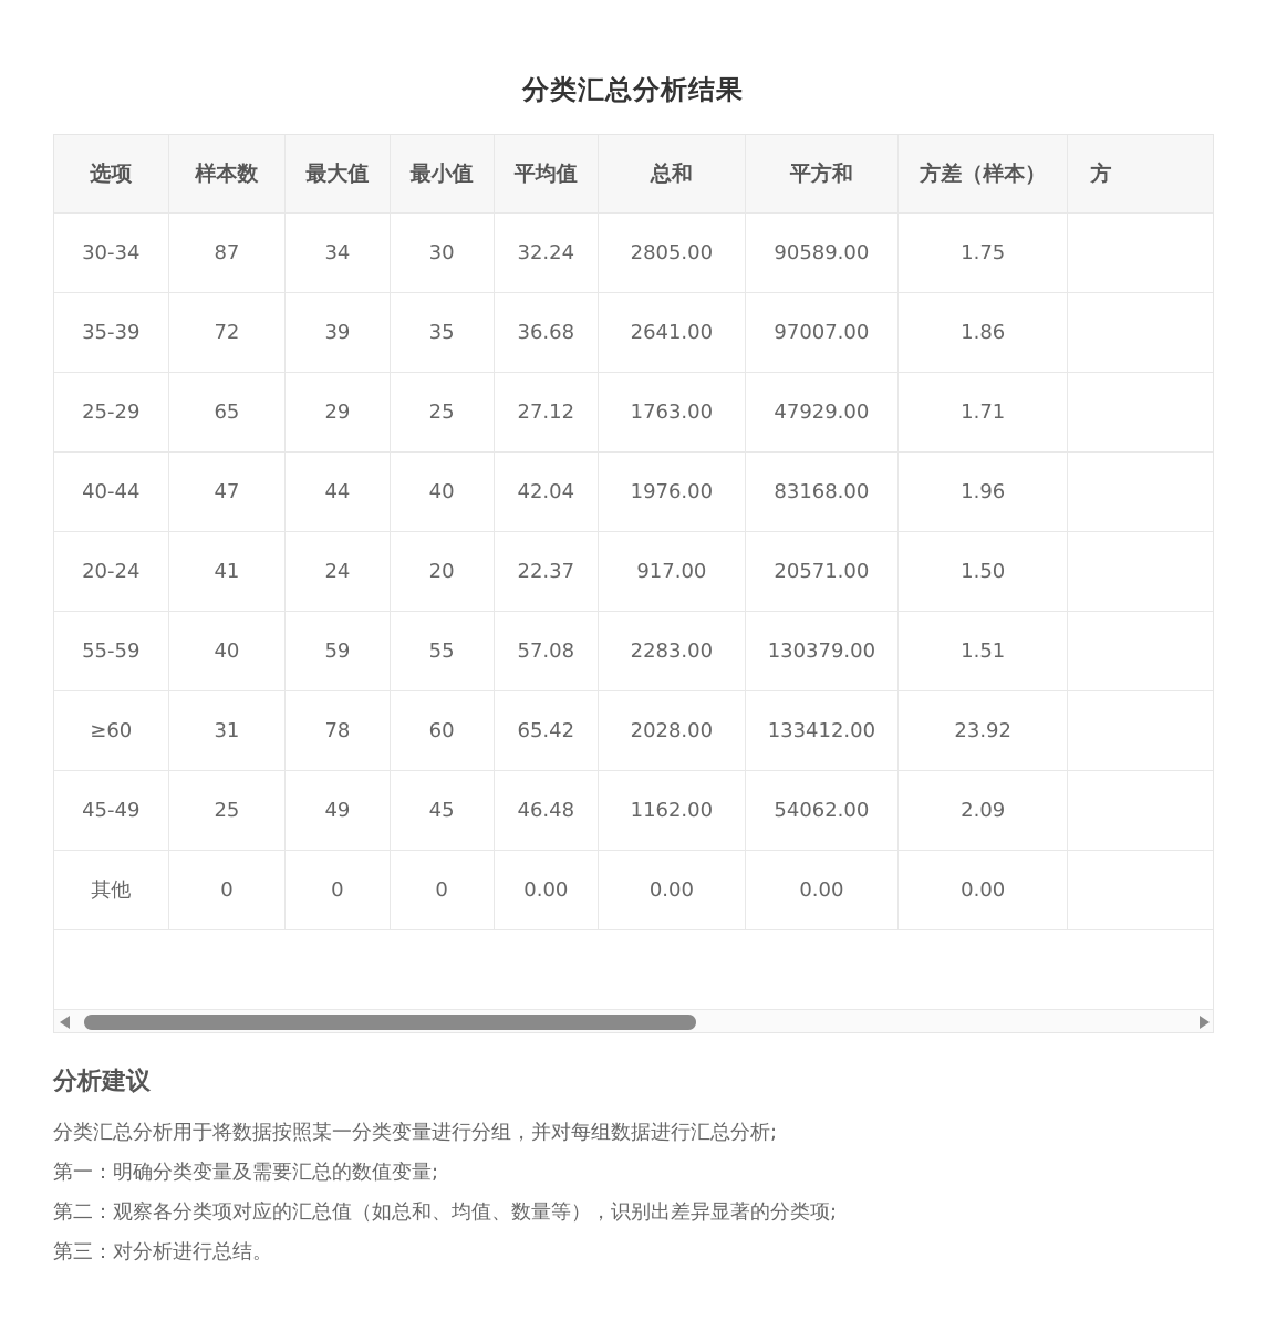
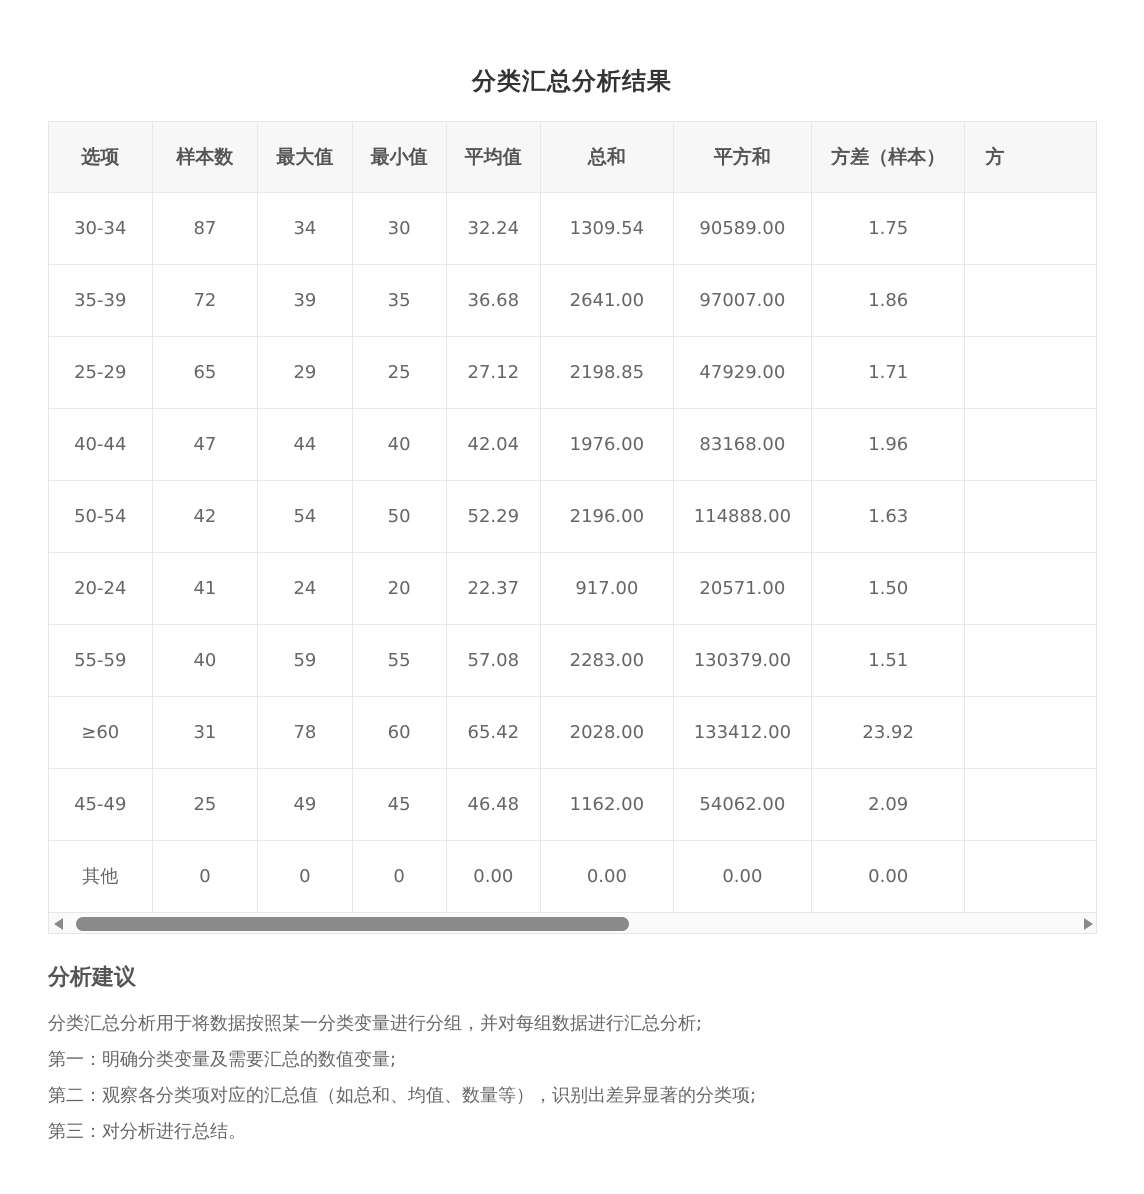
  分类汇总分析结果
  选项	样本数	最大值	最小值	平均值	总和	平方和	方差（样本）	方
- 30-34	87	34	30	32.24	2805.00	90589.00	1.75
+ 30-34	87	34	30	32.24	1309.54	90589.00	1.75
  35-39	72	39	35	36.68	2641.00	97007.00	1.86
- 25-29	65	29	25	27.12	1763.00	47929.00	1.71
+ 25-29	65	29	25	27.12	2198.85	47929.00	1.71
  40-44	47	44	40	42.04	1976.00	83168.00	1.96
+ 50-54	42	54	50	52.29	2196.00	114888.00	1.63
  20-24	41	24	20	22.37	917.00	20571.00	1.50
  55-59	40	59	55	57.08	2283.00	130379.00	1.51
  ≥60	31	78	60	65.42	2028.00	133412.00	23.92
  45-49	25	49	45	46.48	1162.00	54062.00	2.09
  其他	0	0	0	0.00	0.00	0.00	0.00
  分析建议
  分类汇总分析用于将数据按照某一分类变量进行分组，并对每组数据进行汇总分析;
  第一：明确分类变量及需要汇总的数值变量;
  第二：观察各分类项对应的汇总值（如总和、均值、数量等），识别出差异显著的分类项;
  第三：对分析进行总结。
